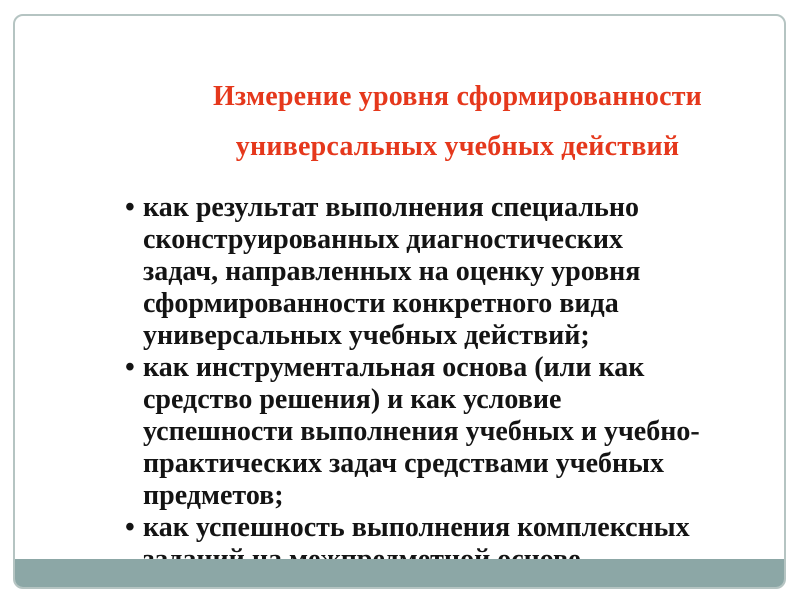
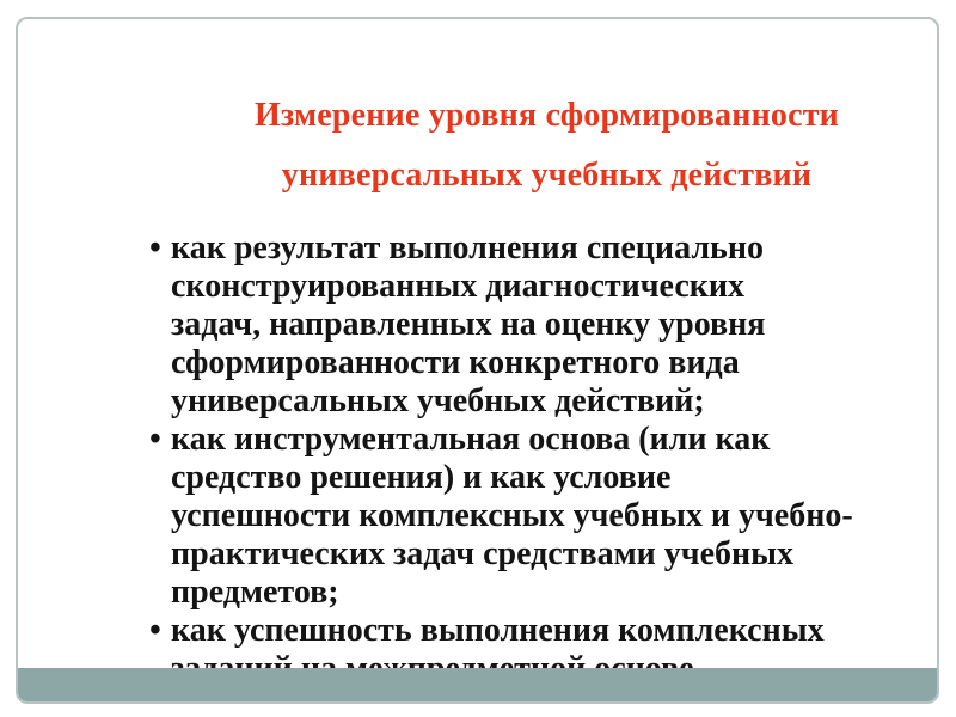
  Измерение уровня сформированности
  универсальных учебных действий
  •
  как результат выполнения специально
  сконструированных диагностических
  задач, направленных на оценку уровня
  сформированности конкретного вида
  универсальных учебных действий;
  •
  как инструментальная основа (или как
  средство решения) и как условие
- успешности выполнения учебных и учебно-
+ успешности комплексных учебных и учебно-
  практических задач средствами учебных
  предметов;
  •
  как успешность выполнения комплексных
